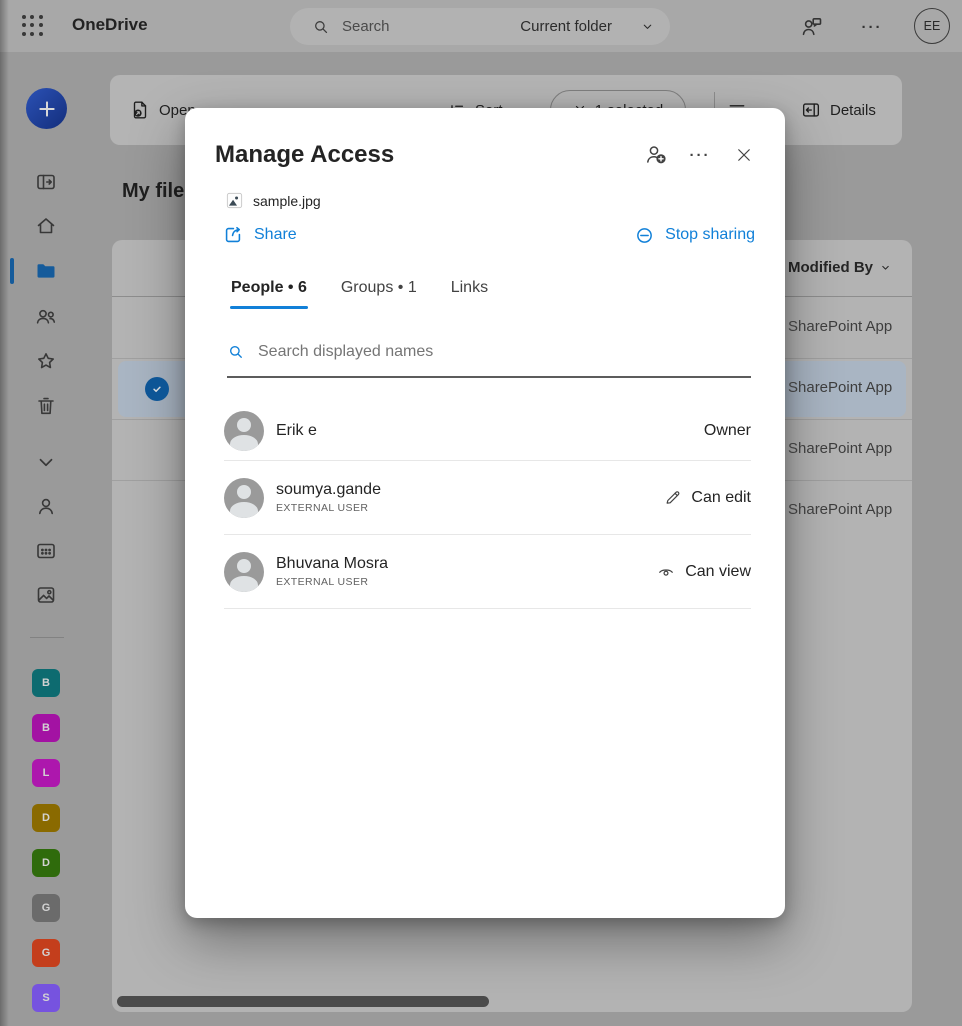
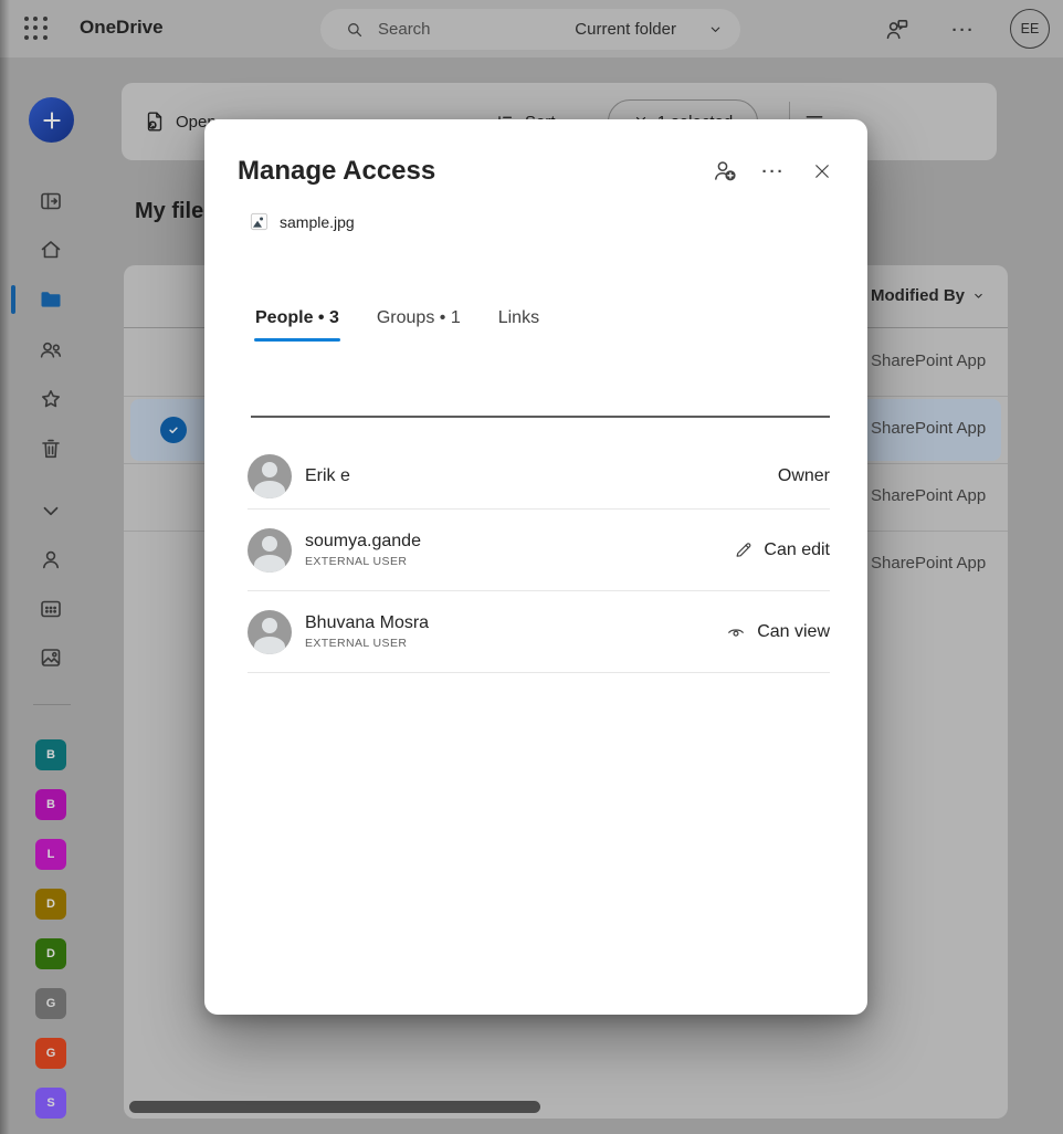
  OneDrive
  Search
  Current folder
  ···
  EE
  B
  B
  L
  D
  D
  G
  G
  S
  Ope
- Details
  My file
  Modified By
  SharePoint App
  SharePoint App
  SharePoint App
  SharePoint App
  Manage Access
  ···
  sample.jpg
- Share
- Stop sharing
- People • 6
+ People • 3
  Groups • 1
  Links
- Search displayed names
  Erik e
  Owner
  soumya.gande
  EXTERNAL USER
  Can edit
  Bhuvana Mosra
  EXTERNAL USER
  Can view
